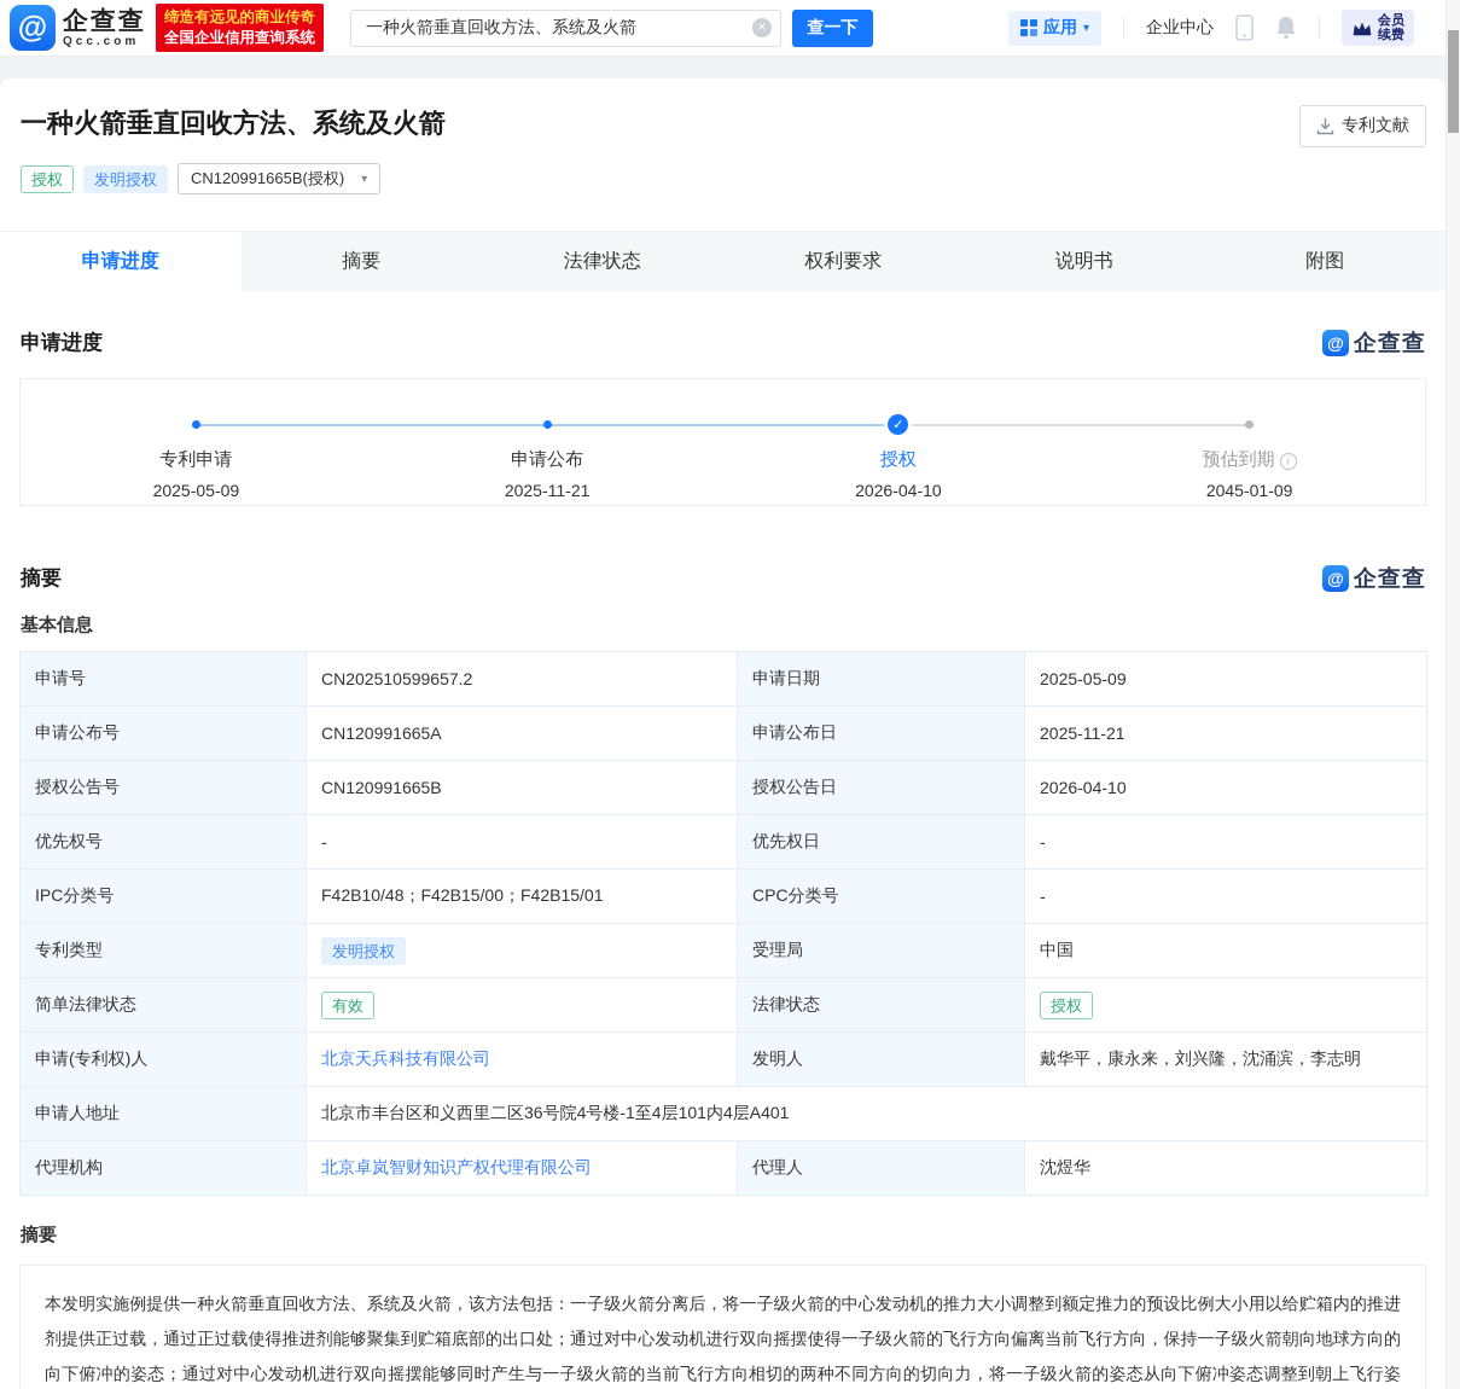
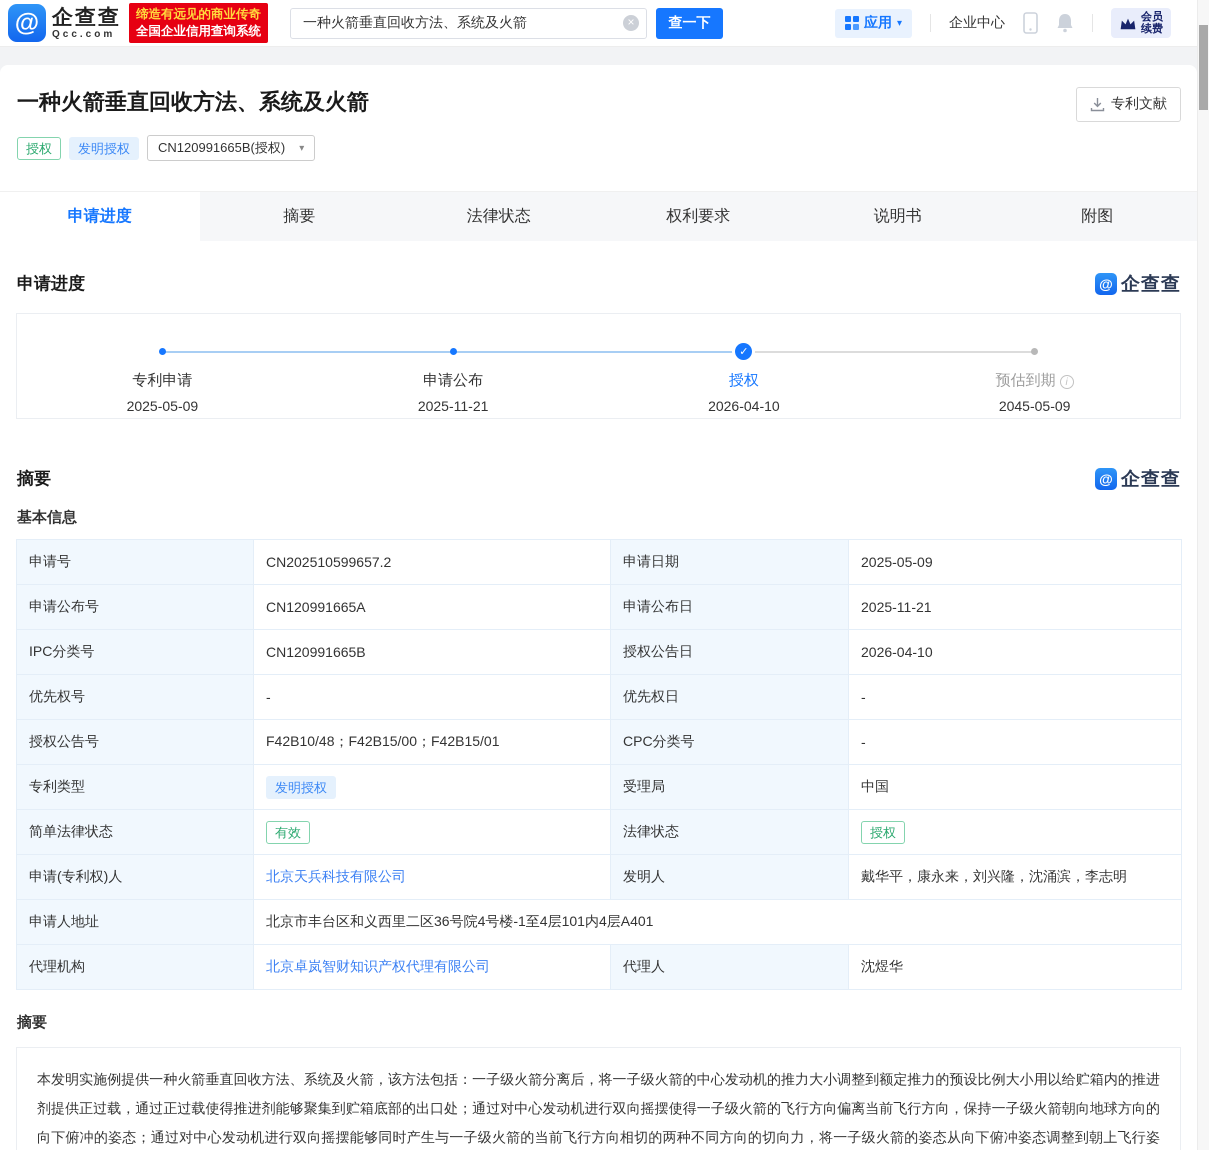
  @
  企查查
  Qcc.com
  缔造有远见的商业传奇
  全国企业信用查询系统
  一种火箭垂直回收方法、系统及火箭
  ×
  查一下
  应用
  ▾
  企业中心
  会员
  续费
  一种火箭垂直回收方法、系统及火箭
  专利文献
  授权
  发明授权
  CN120991665B(授权)
  ▾
  申请进度
  摘要
  法律状态
  权利要求
  说明书
  附图
  申请进度
  @
  企查查
  专利申请
  2025-05-09
  申请公布
  2025-11-21
  ✓
  授权
  2026-04-10
  预估到期
  i
- 2045-01-09
+ 2045-05-09
  摘要
  @
  企查查
  基本信息
  申请号	CN202510599657.2	申请日期	2025-05-09
  申请公布号	CN120991665A	申请公布日	2025-11-21
- 授权公告号	CN120991665B	授权公告日	2026-04-10
+ IPC分类号	CN120991665B	授权公告日	2026-04-10
  优先权号	-	优先权日	-
- IPC分类号	F42B10/48；F42B15/00；F42B15/01	CPC分类号	-
+ 授权公告号	F42B10/48；F42B15/00；F42B15/01	CPC分类号	-
  专利类型	发明授权	受理局	中国
  简单法律状态	有效	法律状态	授权
  申请(专利权)人	北京天兵科技有限公司	发明人	戴华平，康永来，刘兴隆，沈涌滨，李志明
  申请人地址	北京市丰台区和义西里二区36号院4号楼-1至4层101内4层A401
  代理机构	北京卓岚智财知识产权代理有限公司	代理人	沈煜华
  摘要
  本发明实施例提供一种火箭垂直回收方法、系统及火箭，该方法包括：一子级火箭分离后，将一子级火箭的中心发动机的推力大小调整到额定推力的预设比例大小用以给贮箱内的推进剂提供正过载，通过正过载使得推进剂能够聚集到贮箱底部的出口处；通过对中心发动机进行双向摇摆使得一子级火箭的飞行方向偏离当前飞行方向，保持一子级火箭朝向地球方向的向下俯冲的姿态；通过对中心发动机进行双向摇摆能够同时产生与一子级火箭的当前飞行方向相切的两种不同方向的切向力，将一子级火箭的姿态从向下俯冲姿态调整到朝上飞行姿
